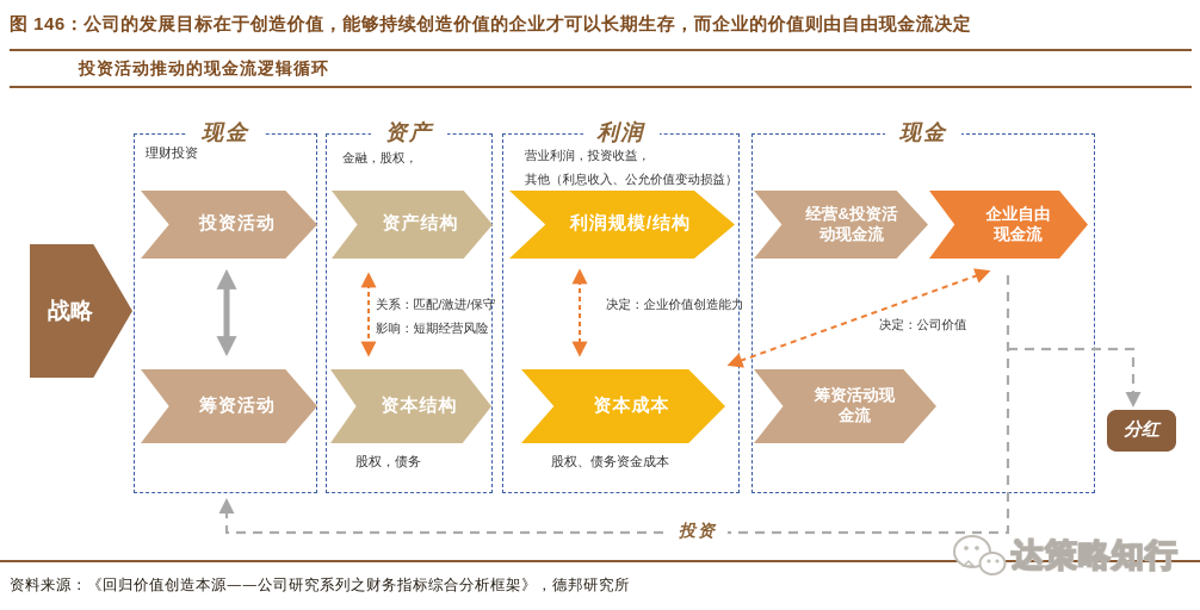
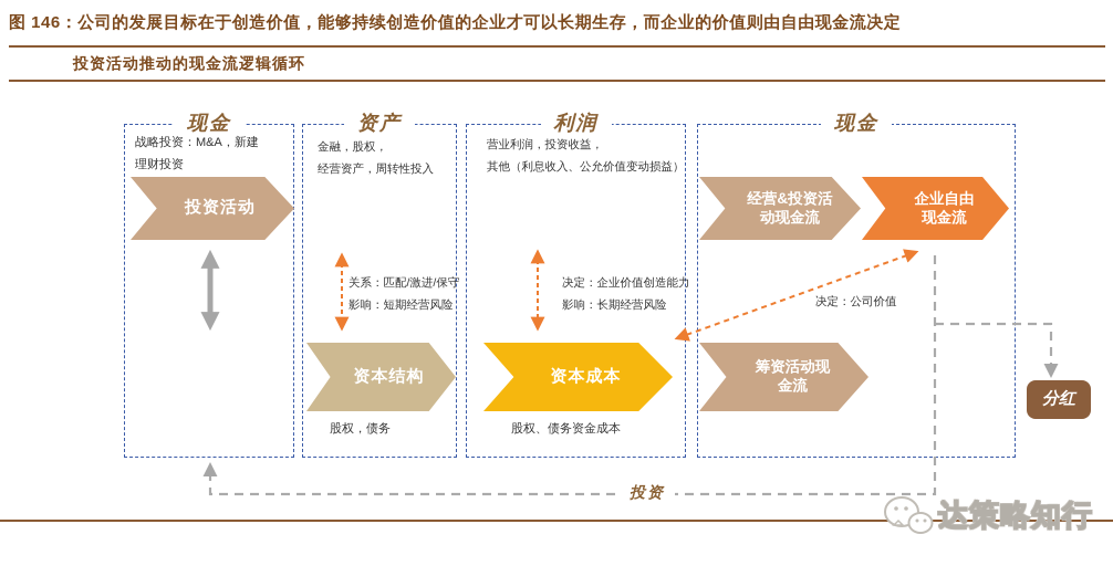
  图 146：公司的发展目标在于创造价值，能够持续创造价值的企业才可以长期生存，而企业的价值则由自由现金流决定
  投资活动推动的现金流逻辑循环
- 战略
  现金
  资产
  利润
  现金
  投资活动
- 资产结构
- 利润规模/结构
  经营&投资活动现金流
  企业自由现金流
- 筹资活动
  资本结构
  资本成本
  筹资活动现金流
+ 战略投资：M&A，新建
  理财投资
  金融，股权，
+ 经营资产，周转性投入
  营业利润，投资收益，
  其他（利息收入、公允价值变动损益）
  关系：匹配/激进/保守
  影响：短期经营风险
  决定：企业价值创造能力
+ 影响：长期经营风险
  决定：公司价值
  股权，债务
  股权、债务资金成本
  分红
  投资
- 资料来源：《回归价值创造本源——公司研究系列之财务指标综合分析框架》，德邦研究所
  达策略知行
